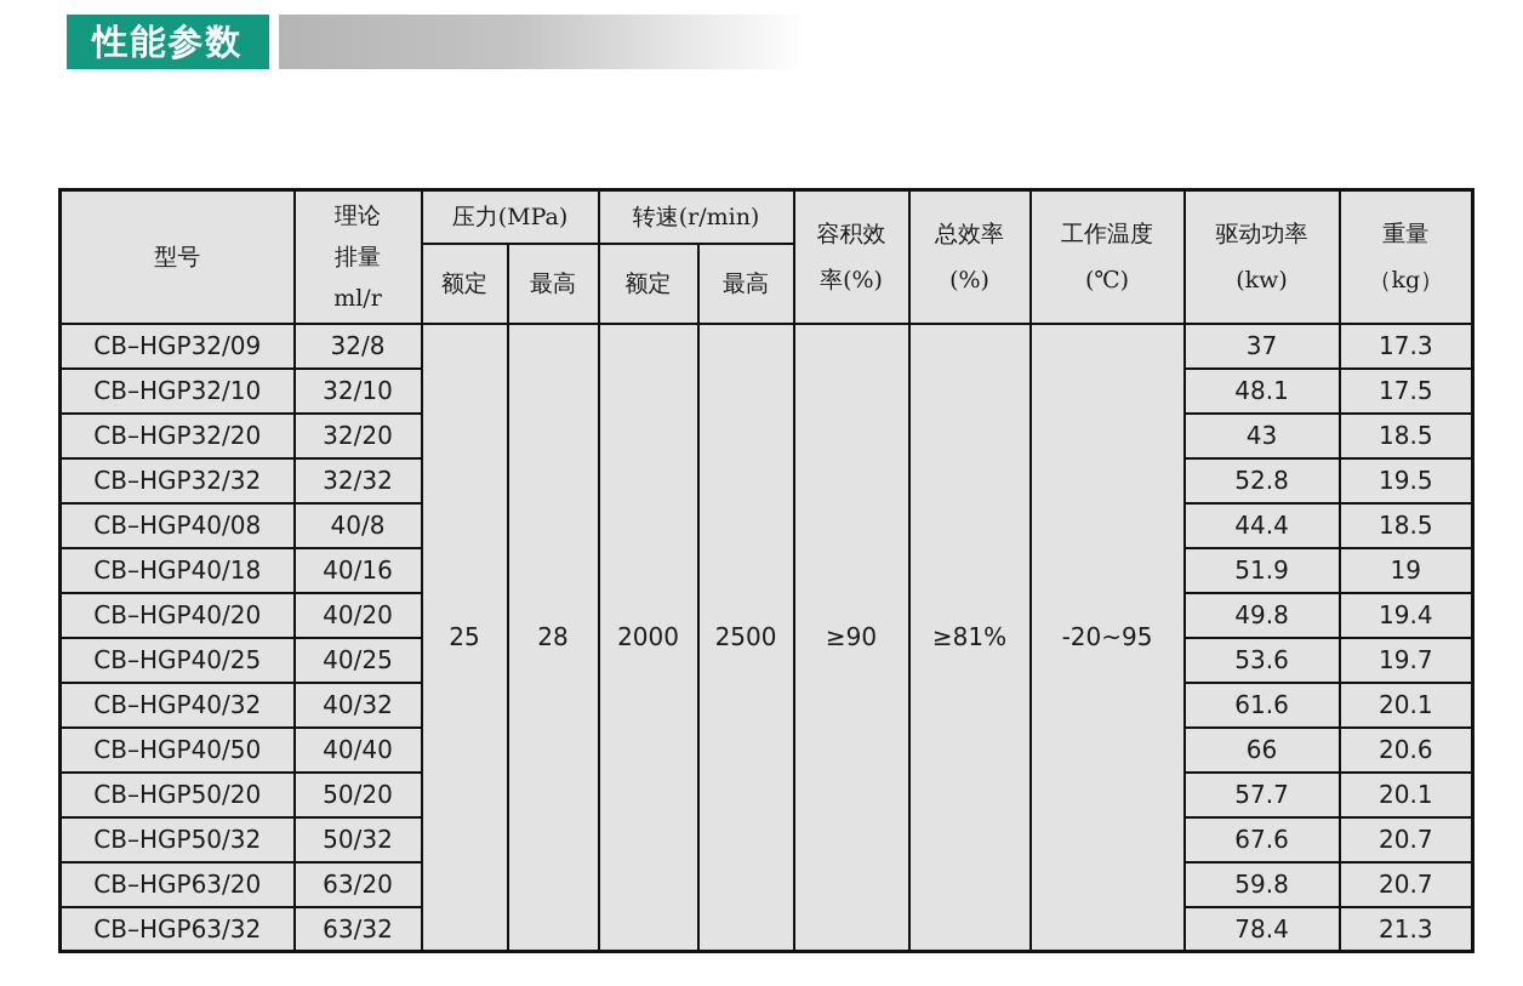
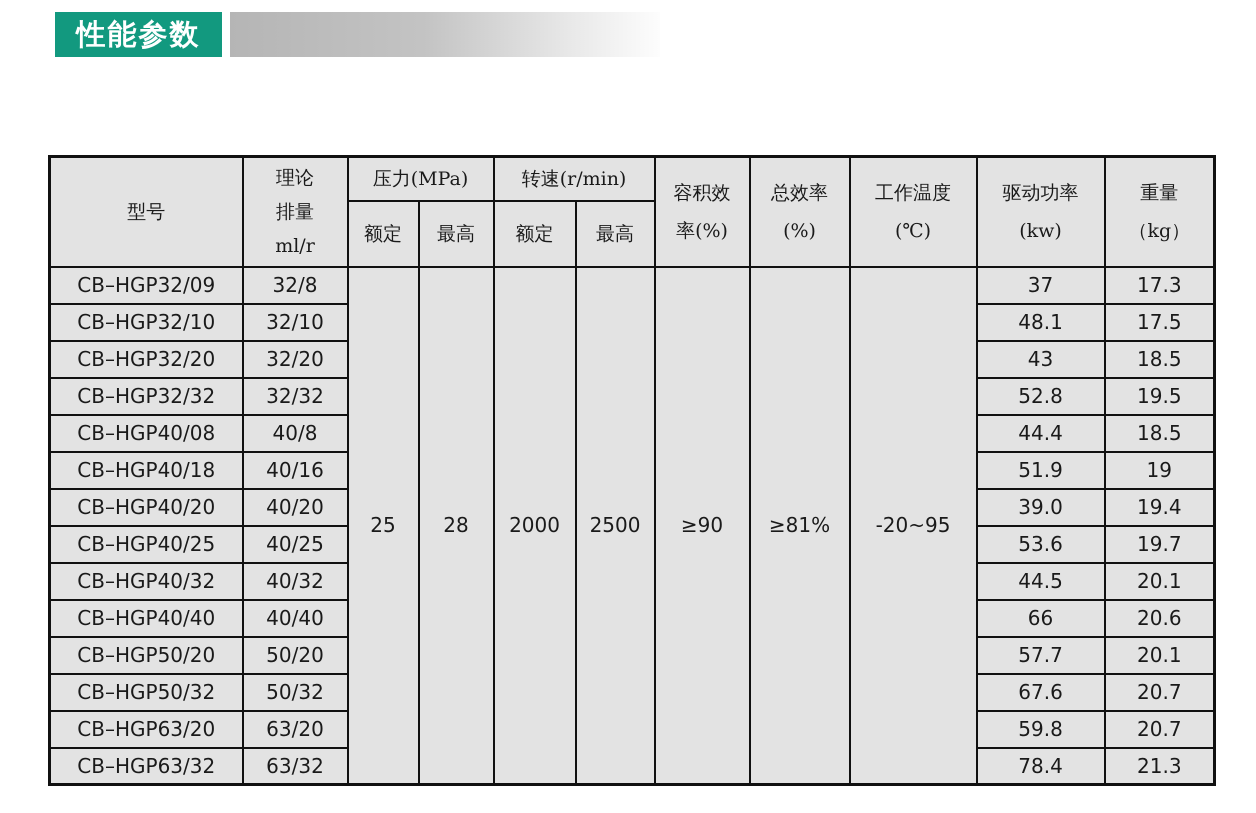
  性能参数
  型号	理论 排量 ml/r	压力(MPa)	转速(r/min)	容积效 率(%)	总效率 (%)	工作温度 (℃)	驱动功率 (kw)	重量 （kg）
  额定	最高	额定	最高
  CB–HGP32/09	32/8	25	28	2000	2500	≥90	≥81%	-20~95	37	17.3
  CB–HGP32/10	32/10	48.1	17.5
  CB–HGP32/20	32/20	43	18.5
  CB–HGP32/32	32/32	52.8	19.5
  CB–HGP40/08	40/8	44.4	18.5
  CB–HGP40/18	40/16	51.9	19
- CB–HGP40/20	40/20	49.8	19.4
+ CB–HGP40/20	40/20	39.0	19.4
  CB–HGP40/25	40/25	53.6	19.7
- CB–HGP40/32	40/32	61.6	20.1
+ CB–HGP40/32	40/32	44.5	20.1
- CB–HGP40/50	40/40	66	20.6
+ CB–HGP40/40	40/40	66	20.6
  CB–HGP50/20	50/20	57.7	20.1
  CB–HGP50/32	50/32	67.6	20.7
  CB–HGP63/20	63/20	59.8	20.7
  CB–HGP63/32	63/32	78.4	21.3
